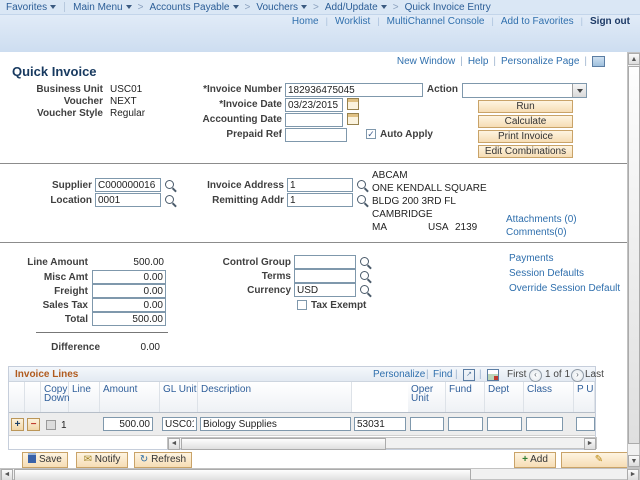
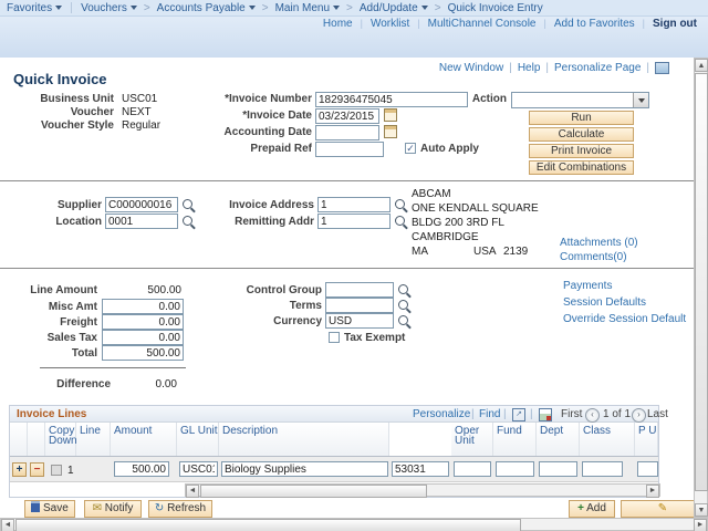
  Favorites
- Main Menu
+ Vouchers
  Accounts Payable
- Vouchers
+ Main Menu
  Add/Update
  Quick Invoice Entry
  Home
  Worklist
  MultiChannel Console
  Add to Favorites
  Sign out
  New Window
  Help
  Personalize Page
  Quick Invoice
  Business Unit
  USC01
  Voucher
  NEXT
  Voucher Style
  Regular
  *Invoice Number
  182936475045
  *Invoice Date
  03/23/2015
  Accounting Date
  Prepaid Ref
  ✓
  Auto Apply
  Action
  Run
  Calculate
  Print Invoice
  Edit Combinations
  Supplier
  C000000016
  Location
  0001
  Invoice Address
  1
  Remitting Addr
  1
  ABCAM
  ONE KENDALL SQUARE
  BLDG 200 3RD FL
  CAMBRIDGE
  MA
  USA
  2139
  Attachments (0)
  Comments(0)
  Line Amount
  500.00
  Misc Amt
  0.00
  Freight
  0.00
  Sales Tax
  0.00
  Total
  500.00
  Difference
  0.00
  Control Group
  Terms
  Currency
  USD
  Tax Exempt
  Payments
  Session Defaults
  Override Session Default
  Invoice Lines
  Personalize
  |
  Find
  |
  |
  First
  ‹
  1 of 1
  ›
  Last
  Copy Down
  Line
  Amount
  GL Unit
  Description
  Oper Unit
  Fund
  Dept
  Class
  P U
  +
  −
  1
  500.00
  USC0
  Biology Supplies
  53031
  Save
  ✉ Notify
  ↻ Refresh
  + Add
